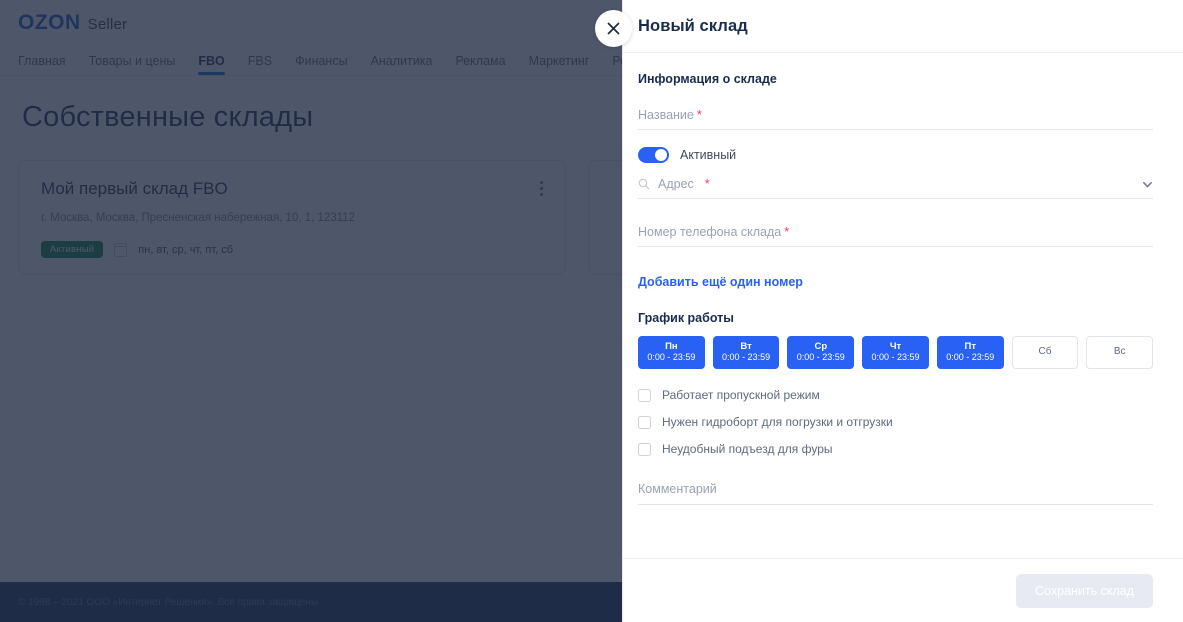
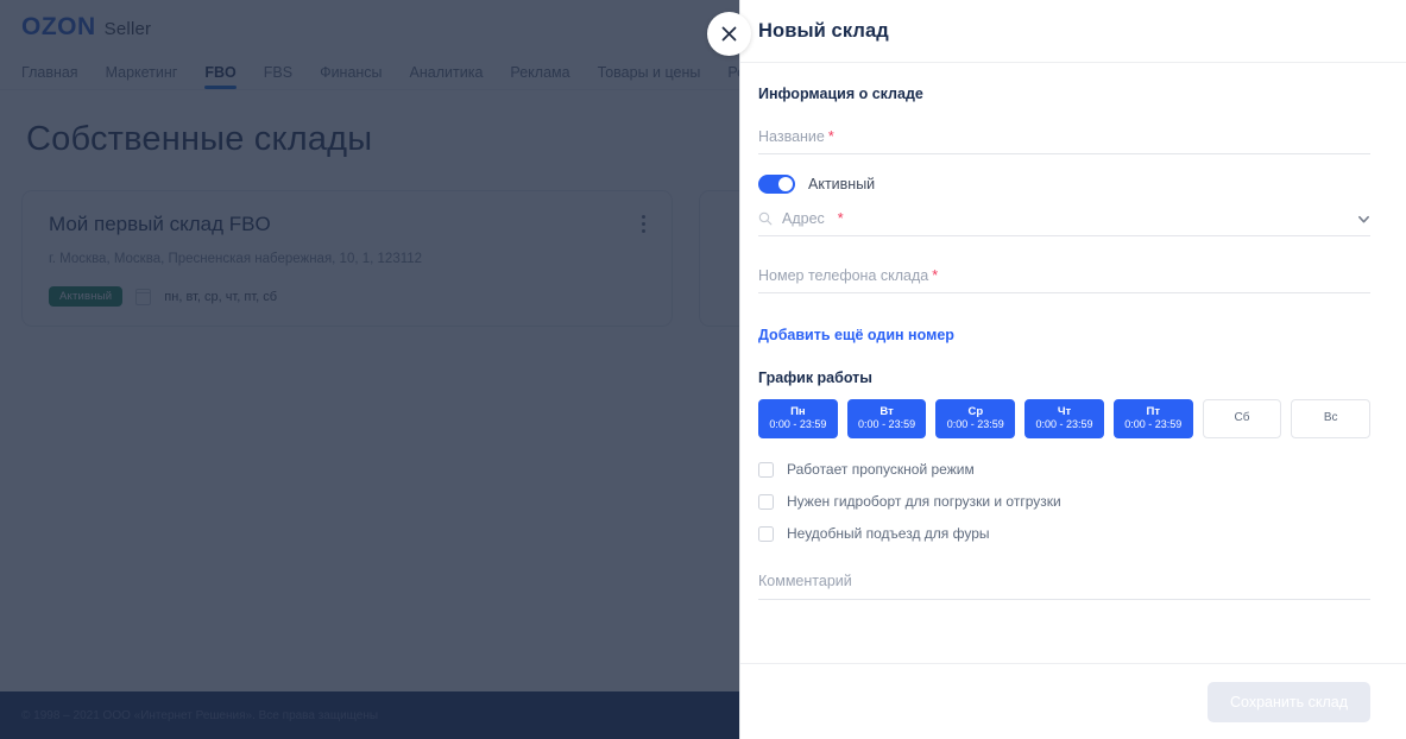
  OZON
  Seller
  Главная
- Товары и цены
+ Маркетинг
  FBO
  FBS
  Финансы
  Аналитика
  Реклама
- Маркетинг
+ Товары и цены
  Собственные склады
  Мой первый склад FBO
  г. Москва, Москва, Пресненская набережная, 10, 1, 123112
  Активный
  пн, вт, ср, чт, пт, сб
  Новый склад
  Информация о складе
  Название
  *
  Активный
  Адрес
  *
  Номер телефона склада
  *
  Добавить ещё один номер
  График работы
  Пн
  0:00 - 23:59
  Вт
  0:00 - 23:59
  Ср
  0:00 - 23:59
  Чт
  0:00 - 23:59
  Пт
  0:00 - 23:59
  Сб
  Вс
  Работает пропускной режим
  Нужен гидроборт для погрузки и отгрузки
  Неудобный подъезд для фуры
  Комментарий
  Сохранить склад
